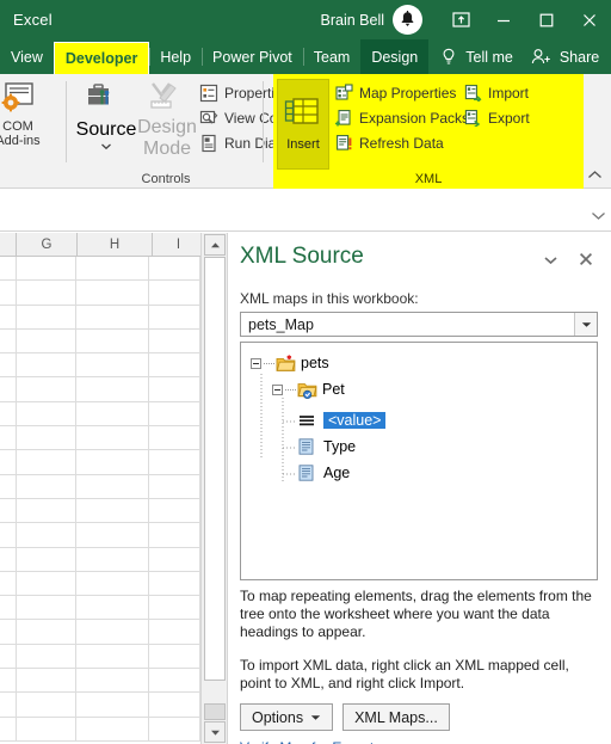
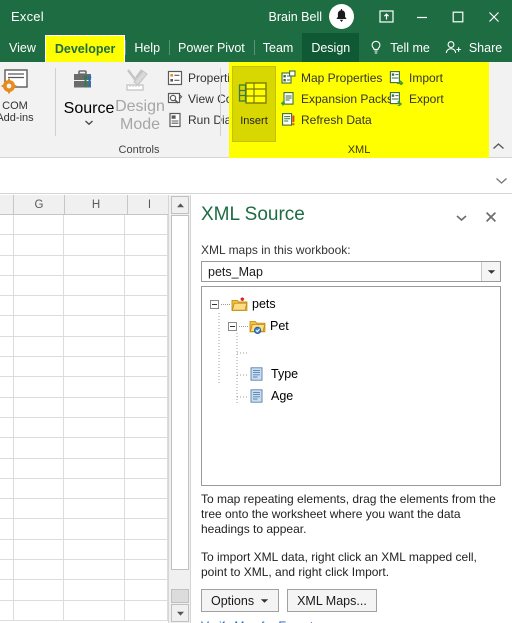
  Excel
  Brain Bell
  View
  Developer
  Help
  Power Pivot
  Team
  Design
  Tell me
  Share
  COM
  Add-ins
  Source
  Design
  Mode
  Propert
  Controls
  Insert
  Map Properties
  Expansion Pack
  Refresh Data
  Import
  Export
  XML
  G
  H
  I
  XML Source
  XML maps in this workbook:
  pets_Map
  pets
  Pet
- <value>
  Type
  Age
  To map repeating elements, drag the elements from the tree onto the worksheet where you want the data headings to appear.
  To import XML data, right click an XML mapped cell, point to XML, and right click Import.
  Options
  XML Maps...
